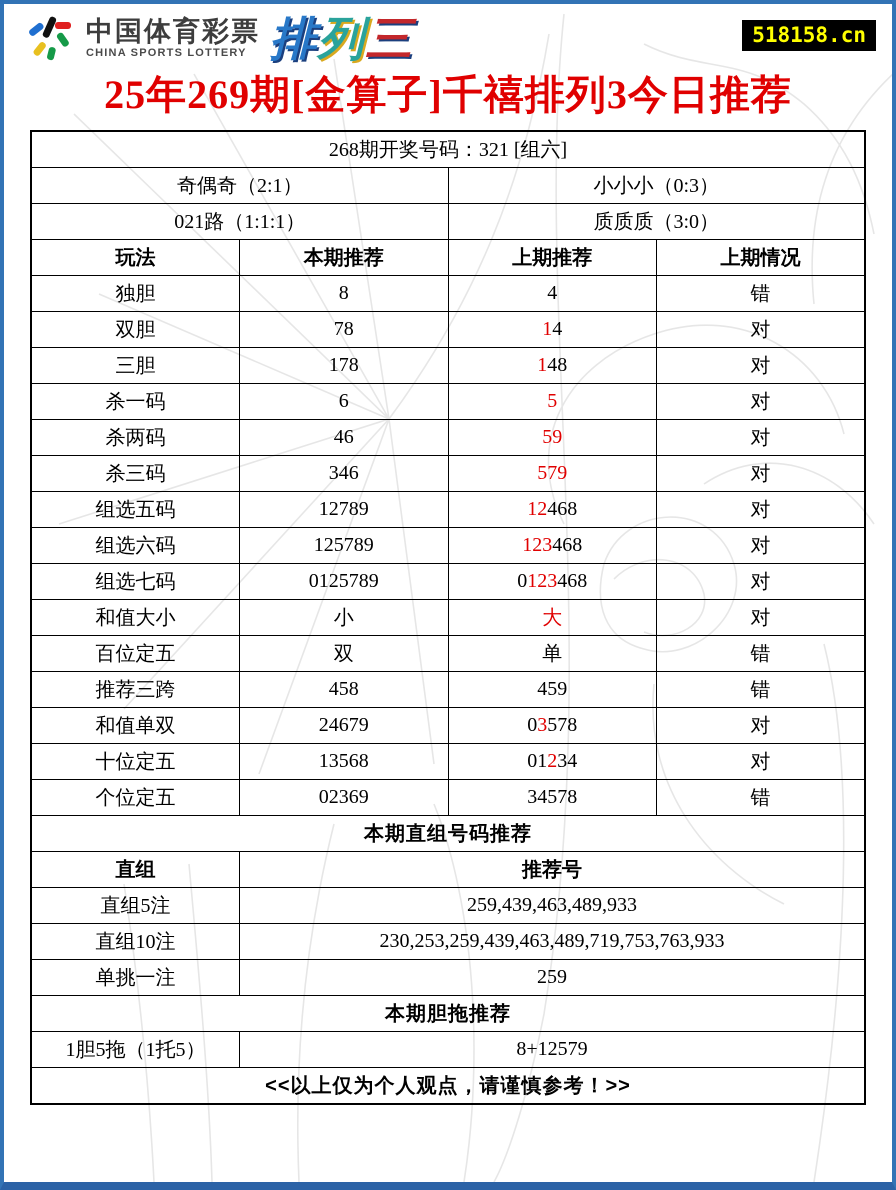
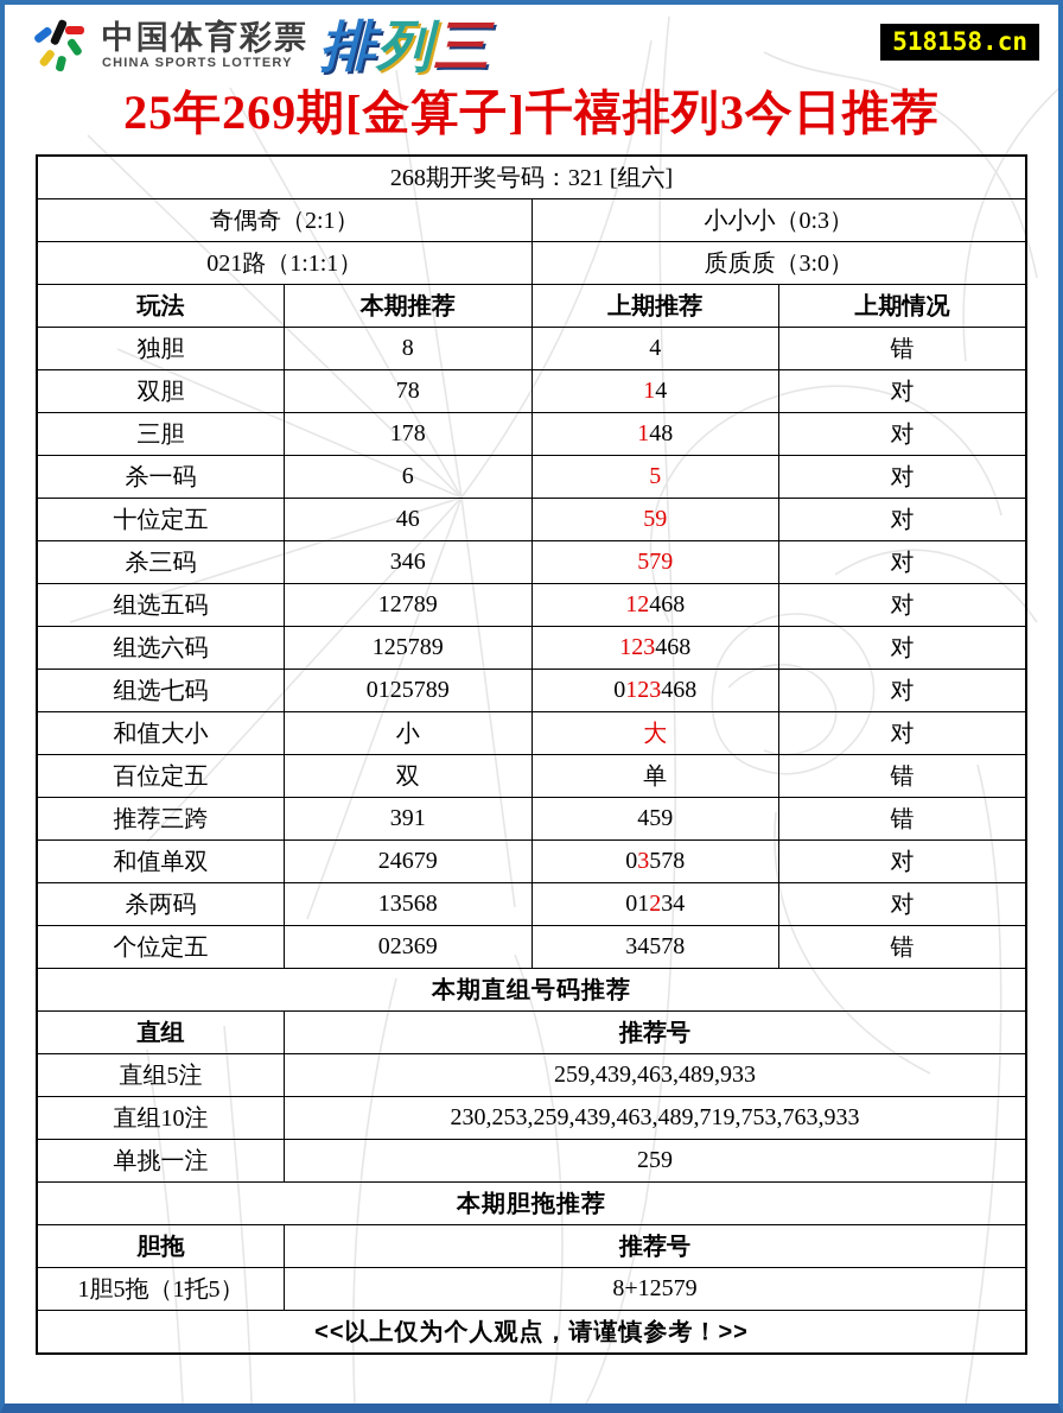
  中国体育彩票
  CHINA SPORTS LOTTERY
  排
  列
  三
  518158.cn
  25年269期[金算子]千禧排列3今日推荐
  268期开奖号码：321 [组六]
  奇偶奇（2:1）	小小小（0:3）
  021路（1:1:1）	质质质（3:0）
  玩法	本期推荐	上期推荐	上期情况
  独胆	8	4	错
  双胆	78	14	对
  三胆	178	148	对
  杀一码	6	5	对
- 杀两码	46	59	对
+ 十位定五	46	59	对
  杀三码	346	579	对
  组选五码	12789	12468	对
  组选六码	125789	123468	对
  组选七码	0125789	0123468	对
  和值大小	小	大	对
  百位定五	双	单	错
- 推荐三跨	458	459	错
+ 推荐三跨	391	459	错
  和值单双	24679	03578	对
- 十位定五	13568	01234	对
+ 杀两码	13568	01234	对
  个位定五	02369	34578	错
  本期直组号码推荐
  直组	推荐号
  直组5注	259,439,463,489,933
  直组10注	230,253,259,439,463,489,719,753,763,933
  单挑一注	259
  本期胆拖推荐
+ 胆拖	推荐号
  1胆5拖（1托5）	8+12579
  <<以上仅为个人观点，请谨慎参考！>>
